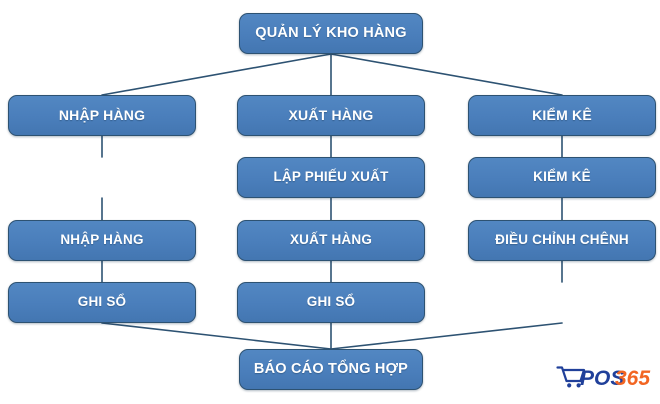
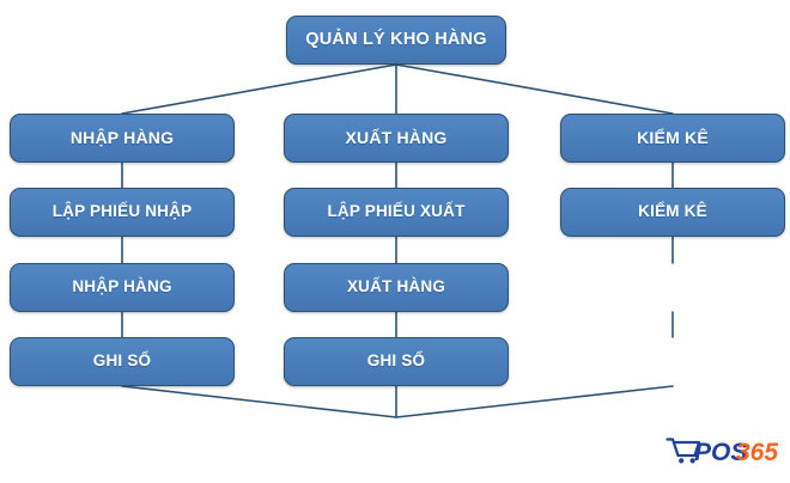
  QUẢN LÝ KHO HÀNG
  NHẬP HÀNG
+ LẬP PHIẾU NHẬP
  NHẬP HÀNG
  GHI SỔ
  XUẤT HÀNG
  LẬP PHIẾU XUẤT
  XUẤT HÀNG
  GHI SỔ
  KIỂM KÊ
  KIỂM KÊ
- ĐIỀU CHỈNH CHÊNH
- BÁO CÁO TỔNG HỢP
  POS
  365
